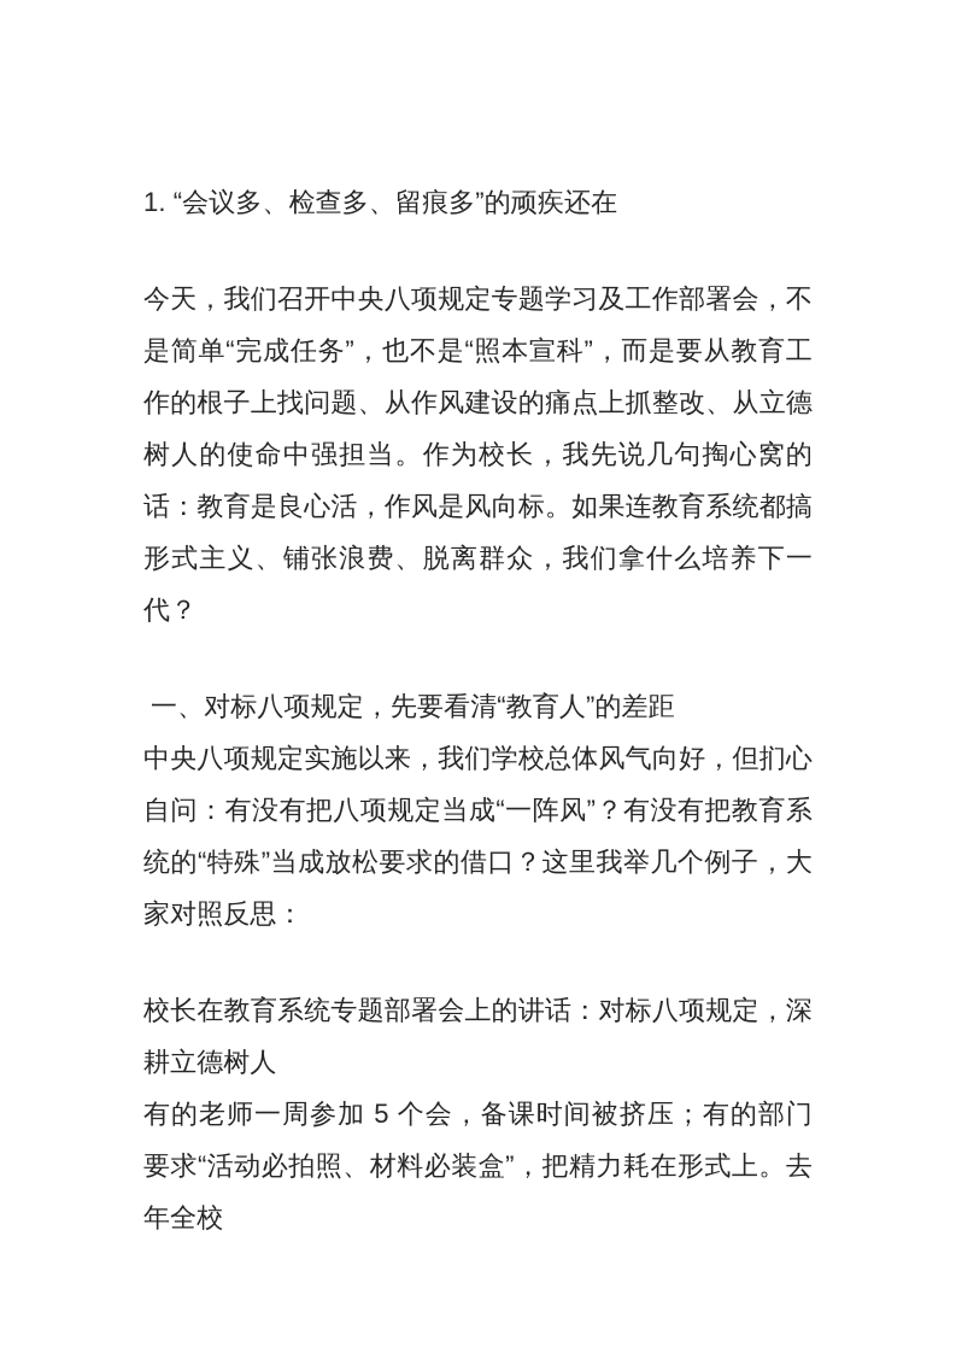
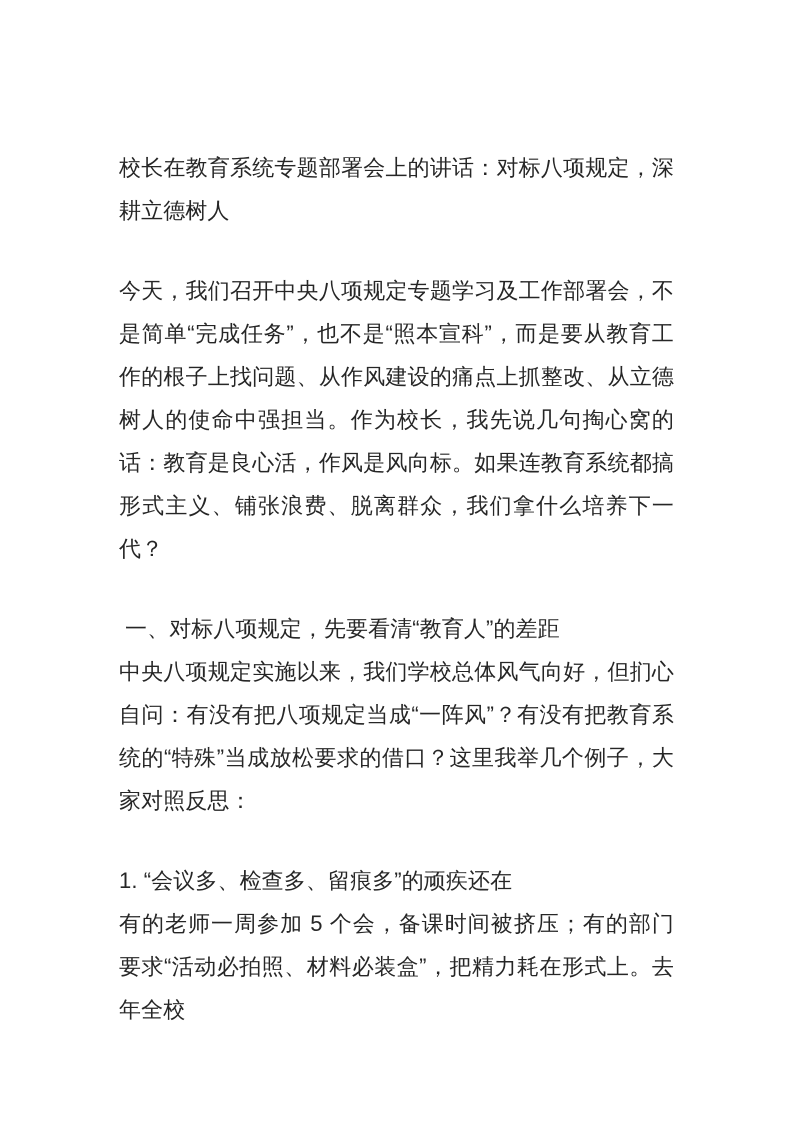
- 1. “会议多、检查多、留痕多”的顽疾还在
+ 校长在教育系统专题部署会上的讲话：对标八项规定，深耕立德树人
  今天，我们召开中央八项规定专题学习及工作部署会，不是简单“完成任务”，也不是“照本宣科”，而是要从教育工作的根子上找问题、从作风建设的痛点上抓整改、从立德树人的使命中强担当。作为校长，我先说几句掏心窝的话：教育是良心活，作风是风向标。如果连教育系统都搞形式主义、铺张浪费、脱离群众，我们拿什么培养下一代？
  一、对标八项规定，先要看清“教育人”的差距
  中央八项规定实施以来，我们学校总体风气向好，但扪心自问：有没有把八项规定当成“一阵风”？有没有把教育系统的“特殊”当成放松要求的借口？这里我举几个例子，大家对照反思：
- 校长在教育系统专题部署会上的讲话：对标八项规定，深耕立德树人
+ 1. “会议多、检查多、留痕多”的顽疾还在
  有的老师一周参加 5 个会，备课时间被挤压；有的部门要求“活动必拍照、材料必装盒”，把精力耗在形式上。去年全校
